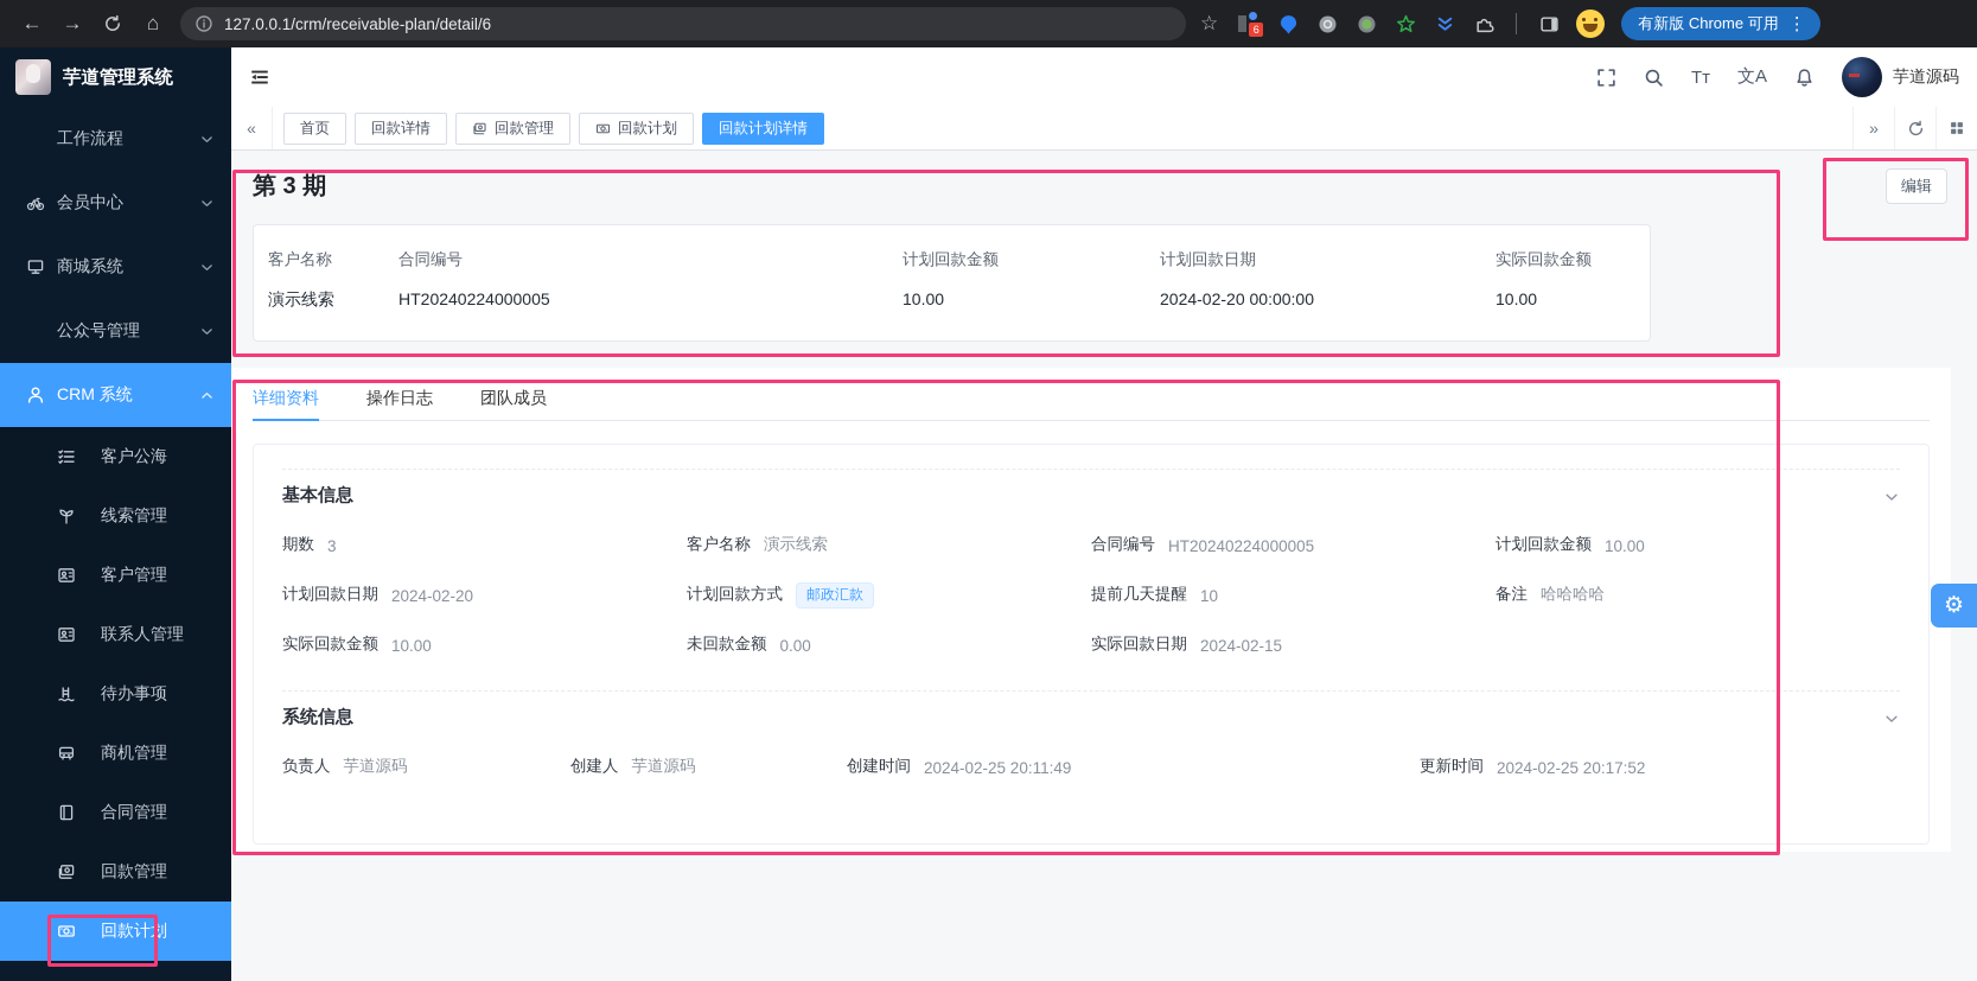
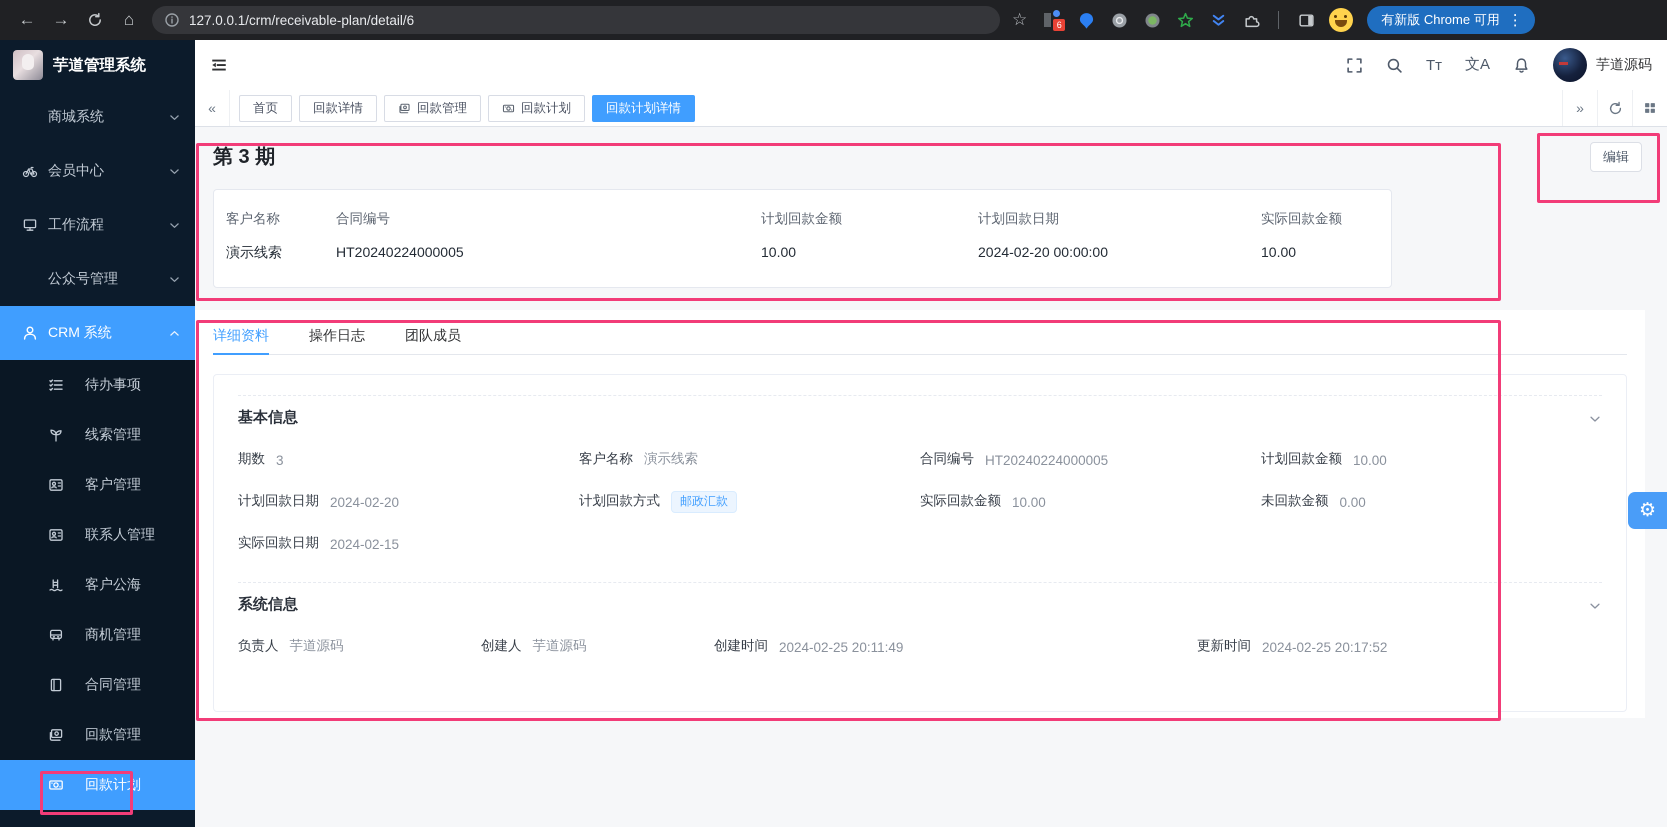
  ←
  →
  ⌂
  127.0.0.1/crm/receivable-plan/detail/6
  ☆
  6
  有新版 Chrome 可用
  ⋮
  芋道管理系统
- 工作流程
+ 商城系统
  会员中心
- 商城系统
+ 工作流程
  公众号管理
  CRM 系统
- 客户公海
+ 待办事项
  线索管理
  客户管理
  联系人管理
- 待办事项
+ 客户公海
  商机管理
  合同管理
  回款管理
  回款计划
  Tт
  文A
  芋道源码
  «
  首页
  回款详情
  回款管理
  回款计划
  回款计划详情
  »
  第 3 期
  编辑
  客户名称
  演示线索
  合同编号
  HT20240224000005
  计划回款金额
  10.00
  计划回款日期
  2024-02-20 00:00:00
  实际回款金额
  10.00
  详细资料
  操作日志
  团队成员
  基本信息
  期数
  3
  客户名称
  演示线索
  合同编号
  HT20240224000005
  计划回款金额
  10.00
  计划回款日期
  2024-02-20
  计划回款方式
  邮政汇款
- 提前几天提醒
- 10
- 备注
- 哈哈哈哈
  实际回款金额
  10.00
  未回款金额
  0.00
  实际回款日期
  2024-02-15
  系统信息
  负责人
  芋道源码
  创建人
  芋道源码
  创建时间
  2024-02-25 20:11:49
  更新时间
  2024-02-25 20:17:52
  ⚙
